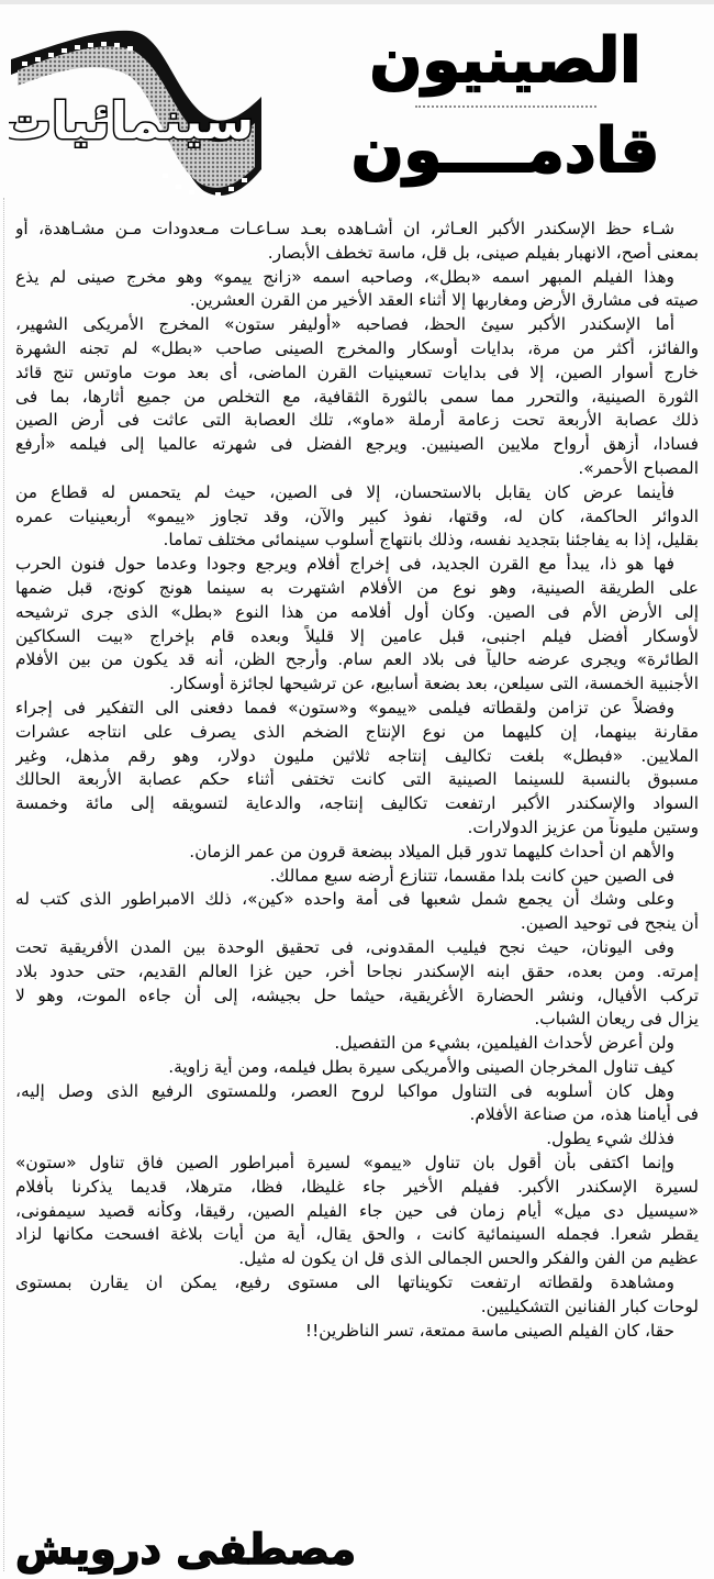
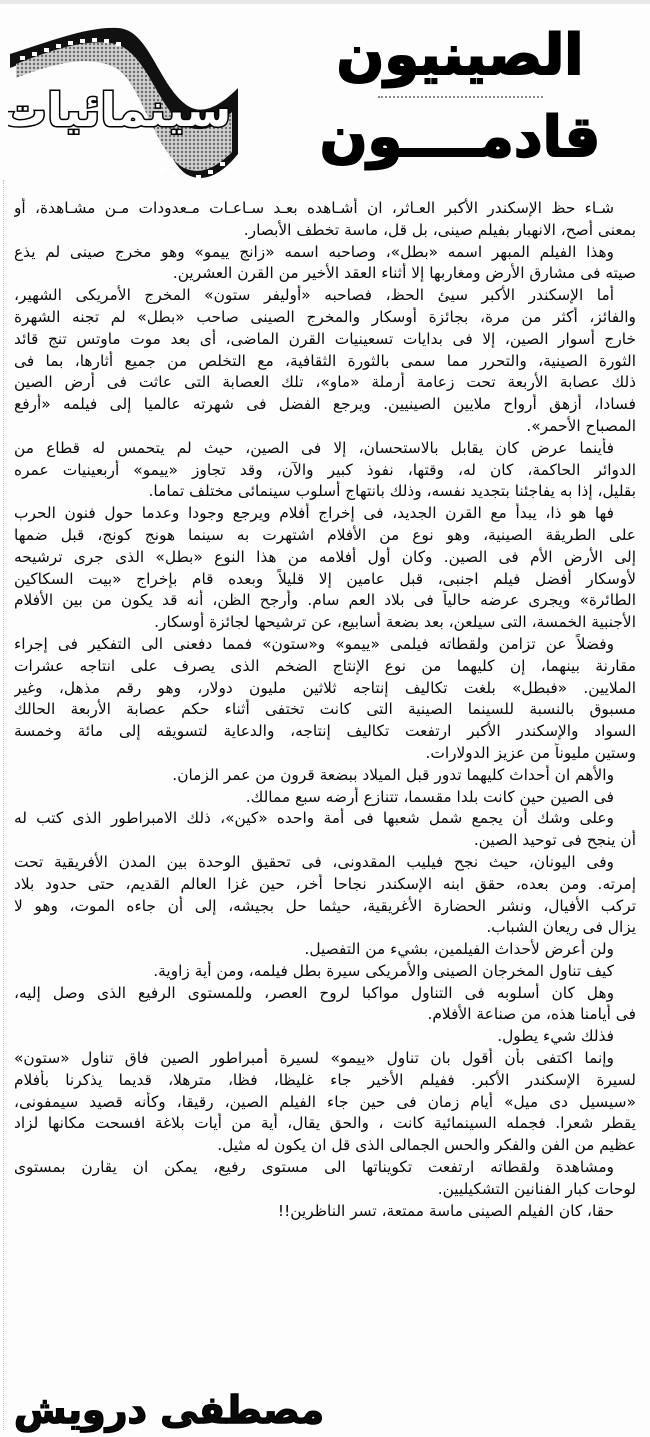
  سينمائيات
  الصينيون
  قادمــــون
  شـاء حظ الإسكندر الأكبر العـاثر، ان أشـاهده بعـد سـاعـات مـعدودات مـن مشـاهدة، أو
  بمعنى أصح، الانهبار بفيلم صينى، بل قل، ماسة تخطف الأبصار.
  وهذا الفيلم المبهر اسمه «بطل»، وصاحبه اسمه «زانج ييمو» وهو مخرج صينى لم يذع
  صيته فى مشارق الأرض ومغاربها إلا أثناء العقد الأخير من القرن العشرين.
  أما الإسكندر الأكبر سيئ الحظ، فصاحبه «أوليفر ستون» المخرج الأمريكى الشهير،
- والفائز، أكثر من مرة، بدايات أوسكار والمخرج الصينى صاحب «بطل» لم تجنه الشهرة
+ والفائز، أكثر من مرة، بجائزة أوسكار والمخرج الصينى صاحب «بطل» لم تجنه الشهرة
  خارج أسوار الصين، إلا فى بدايات تسعينيات القرن الماضى، أى بعد موت ماوتس تنج قائد
  الثورة الصينية، والتحرر مما سمى بالثورة الثقافية، مع التخلص من جميع أثارها، بما فى
  ذلك عصابة الأربعة تحت زعامة أرملة «ماو»، تلك العصابة التى عاثت فى أرض الصين
  فسادا، أزهق أرواح ملايين الصينيين. ويرجع الفضل فى شهرته عالميا إلى فيلمه «أرفع
  المصباح الأحمر».
  فأينما عرض كان يقابل بالاستحسان، إلا فى الصين، حيث لم يتحمس له قطاع من
  الدوائر الحاكمة، كان له، وقتها، نفوذ كبير والآن، وقد تجاوز «ييمو» أربعينيات عمره
  بقليل، إذا به يفاجئنا بتجديد نفسه، وذلك بانتهاج أسلوب سينمائى مختلف تماما.
  فها هو ذا، يبدأ مع القرن الجديد، فى إخراج أفلام ويرجع وجودا وعدما حول فنون الحرب
  على الطريقة الصينية، وهو نوع من الأفلام اشتهرت به سينما هونج كونج، قبل ضمها
  إلى الأرض الأم فى الصين. وكان أول أفلامه من هذا النوع «بطل» الذى جرى ترشيحه
  لأوسكار أفضل فيلم اجنبى، قبل عامين إلا قليلاً وبعده قام بإخراج «بيت السكاكين
  الطائرة» ويجرى عرضه حالياً فى بلاد العم سام. وأرجح الظن، أنه قد يكون من بين الأفلام
  الأجنبية الخمسة، التى سيلعن، بعد بضعة أسابيع، عن ترشيحها لجائزة أوسكار.
  وفضلاً عن تزامن ولقطاته فيلمى «ييمو» و«ستون» فمما دفعنى الى التفكير فى إجراء
  مقارنة بينهما، إن كليهما من نوع الإنتاج الضخم الذى يصرف على انتاجه عشرات
  الملايين. «فبطل» بلغت تكاليف إنتاجه ثلاثين مليون دولار، وهو رقم مذهل، وغير
  مسبوق بالنسبة للسينما الصينية التى كانت تختفى أثناء حكم عصابة الأربعة الحالك
  السواد والإسكندر الأكبر ارتفعت تكاليف إنتاجه، والدعاية لتسويقه إلى مائة وخمسة
  وستين مليوناً من عزيز الدولارات.
  والأهم ان أحداث كليهما تدور قبل الميلاد ببضعة قرون من عمر الزمان.
  فى الصين حين كانت بلدا مقسما، تتنازع أرضه سبع ممالك.
  وعلى وشك أن يجمع شمل شعبها فى أمة واحده «كين»، ذلك الامبراطور الذى كتب له
  أن ينجح فى توحيد الصين.
  وفى اليونان، حيث نجح فيليب المقدونى، فى تحقيق الوحدة بين المدن الأفريقية تحت
  إمرته. ومن بعده، حقق ابنه الإسكندر نجاحا أخر، حين غزا العالم القديم، حتى حدود بلاد
  تركب الأفيال، ونشر الحضارة الأغريقية، حيثما حل بجيشه، إلى أن جاءه الموت، وهو لا
  يزال فى ريعان الشباب.
  ولن أعرض لأحداث الفيلمين، بشيء من التفصيل.
  كيف تناول المخرجان الصينى والأمريكى سيرة بطل فيلمه، ومن أية زاوية.
  وهل كان أسلوبه فى التناول مواكبا لروح العصر، وللمستوى الرفيع الذى وصل إليه،
  فى أيامنا هذه، من صناعة الأفلام.
  فذلك شيء يطول.
  وإنما اكتفى بأن أقول بان تناول «ييمو» لسيرة أمبراطور الصين فاق تناول «ستون»
  لسيرة الإسكندر الأكبر. ففيلم الأخير جاء غليظا، فظا، مترهلا، قديما يذكرنا بأفلام
  «سيسيل دى ميل» أيام زمان فى حين جاء الفيلم الصين، رقيقا، وكأنه قصيد سيمفونى،
  يقطر شعرا. فجمله السينمائية كانت ، والحق يقال، أية من أيات بلاغة افسحت مكانها لزاد
  عظيم من الفن والفكر والحس الجمالى الذى قل ان يكون له مثيل.
  ومشاهدة ولقطاته ارتفعت تكويناتها الى مستوى رفيع، يمكن ان يقارن بمستوى
  لوحات كبار الفنانين التشكيليين.
  حقا، كان الفيلم الصينى ماسة ممتعة، تسر الناظرين!!
  مصطفى درويش
